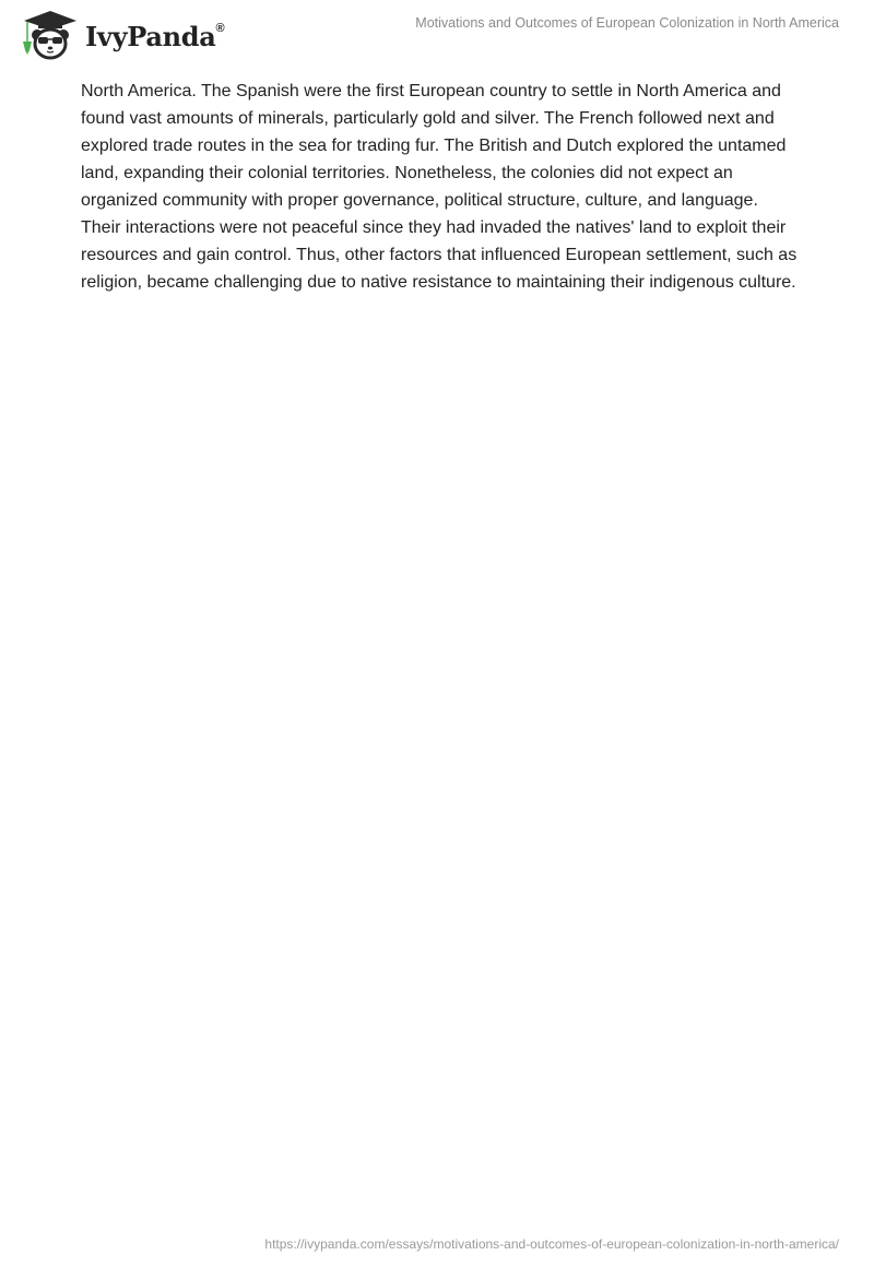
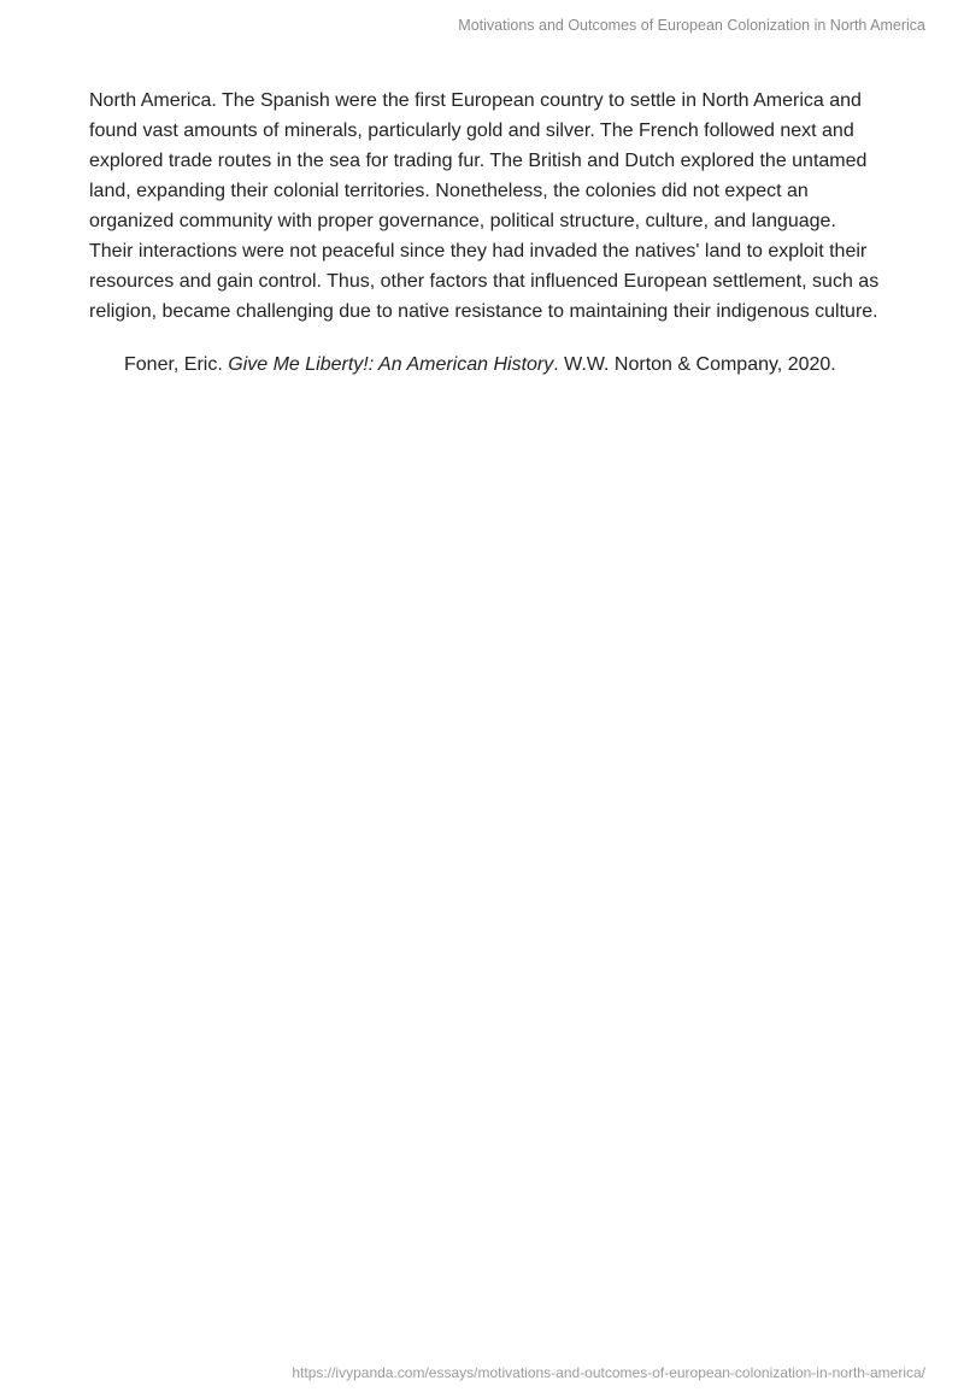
- IvyPanda®
  Motivations and Outcomes of European Colonization in North America
  North America. The Spanish were the first European country to settle in North America and found vast amounts of minerals, particularly gold and silver. The French followed next and explored trade routes in the sea for trading fur. The British and Dutch explored the untamed land, expanding their colonial territories. Nonetheless, the colonies did not expect an organized community with proper governance, political structure, culture, and language. Their interactions were not peaceful since they had invaded the natives' land to exploit their resources and gain control. Thus, other factors that influenced European settlement, such as religion, became challenging due to native resistance to maintaining their indigenous culture.
+ Foner, Eric. Give Me Liberty!: An American History. W.W. Norton & Company, 2020.
  https://ivypanda.com/essays/motivations-and-outcomes-of-european-colonization-in-north-america/
